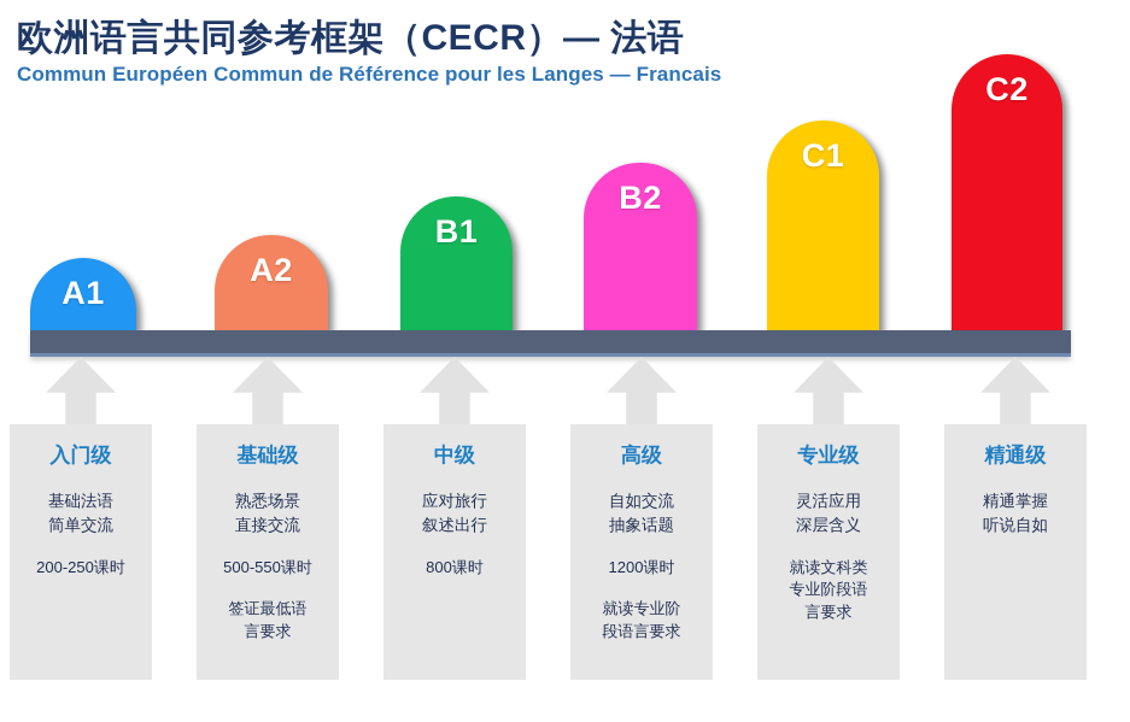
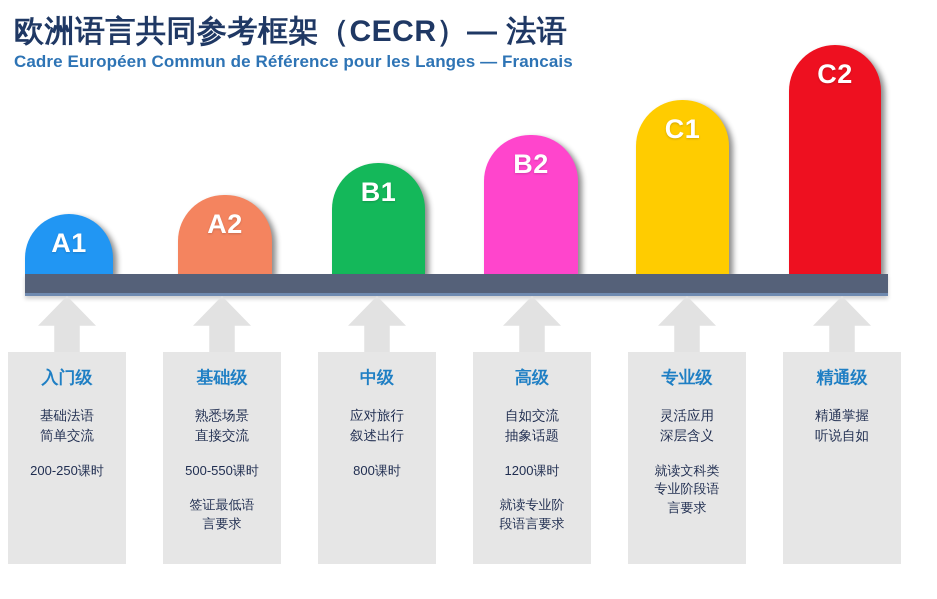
  欧洲语言共同参考框架（CECR）— 法语
- Commun Européen Commun de Référence pour les Langes — Francais
+ Cadre Européen Commun de Référence pour les Langes — Francais
  A1
  A2
  B1
  B2
  C1
  C2
  入门级
  基础法语
  简单交流
  200-250课时
  基础级
  熟悉场景
  直接交流
  500-550课时
  签证最低语
  言要求
  中级
  应对旅行
  叙述出行
  800课时
  高级
  自如交流
  抽象话题
  1200课时
  就读专业阶
  段语言要求
  专业级
  灵活应用
  深层含义
  就读文科类
  专业阶段语
  言要求
  精通级
  精通掌握
  听说自如
